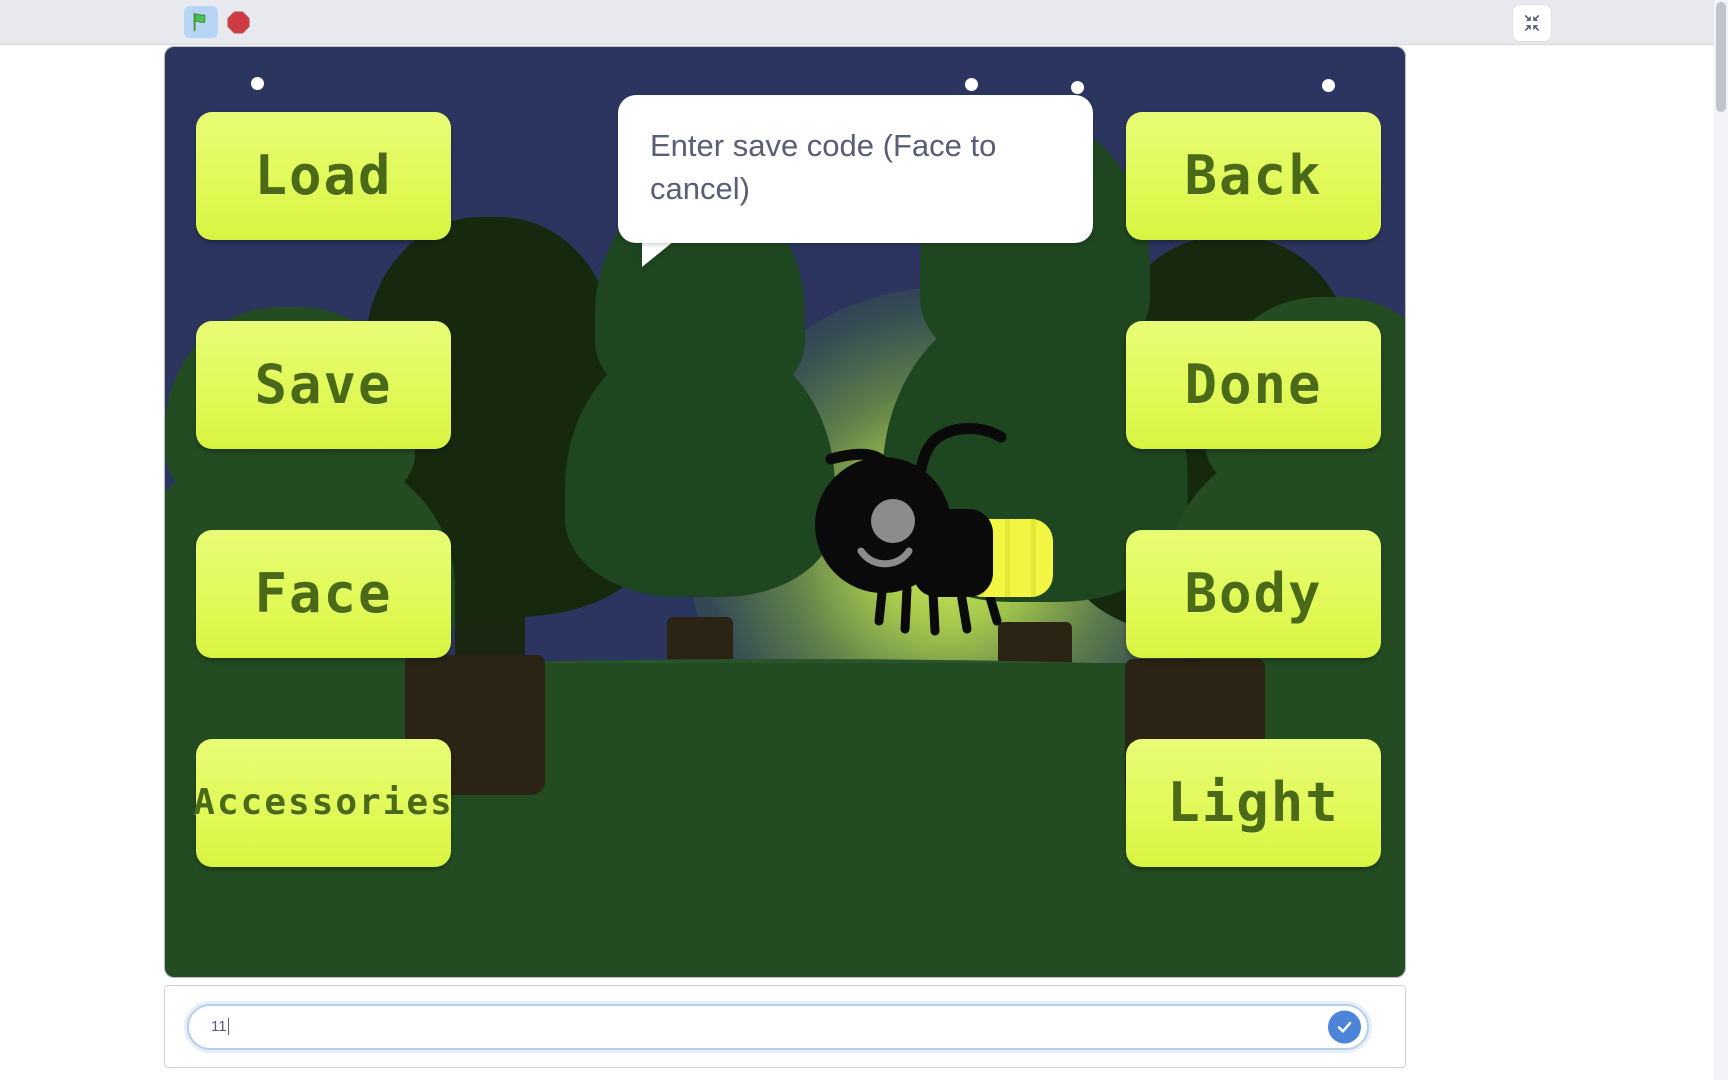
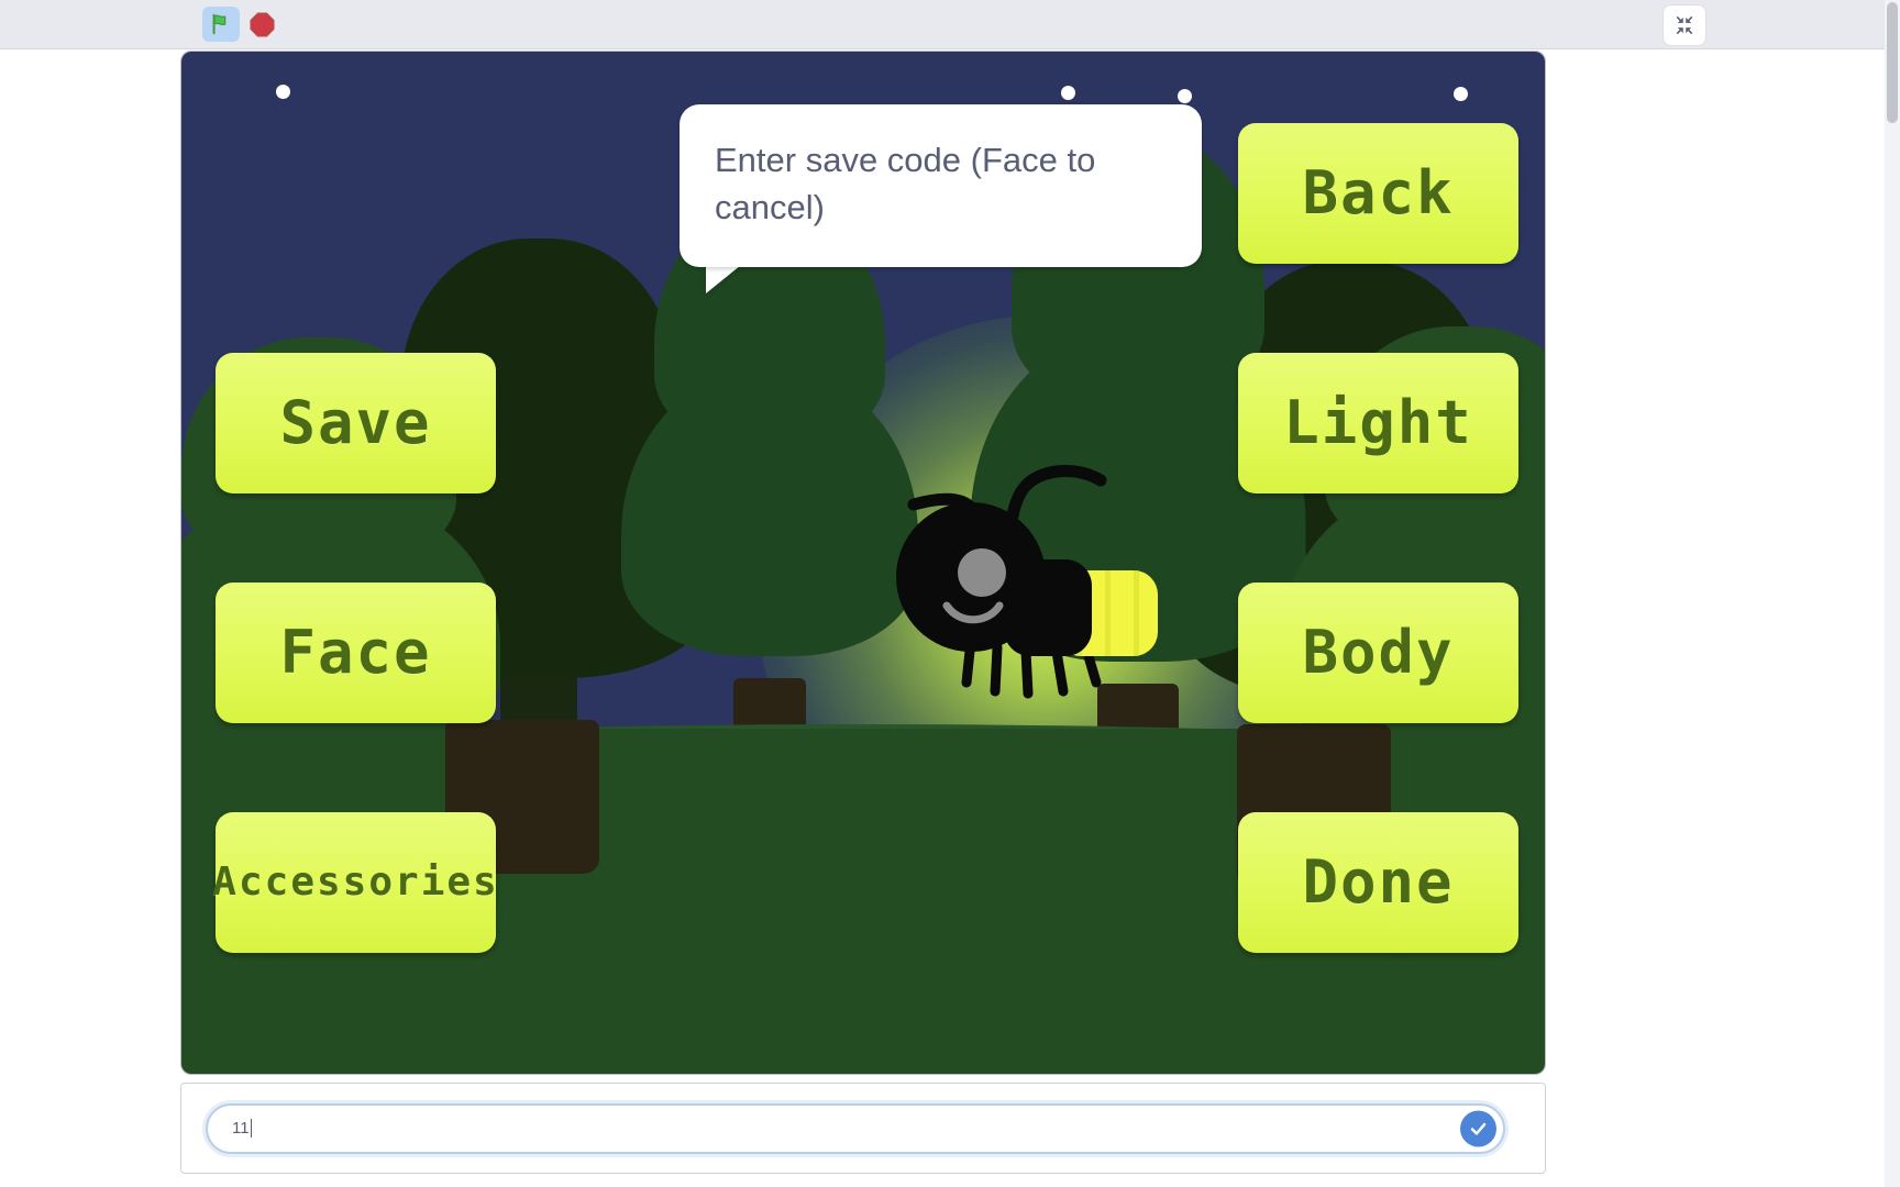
- Load
  Save
  Face
  Accessories
  Back
- Done
+ Light
  Body
- Light
+ Done
  Enter save code (Face to cancel)
  11
